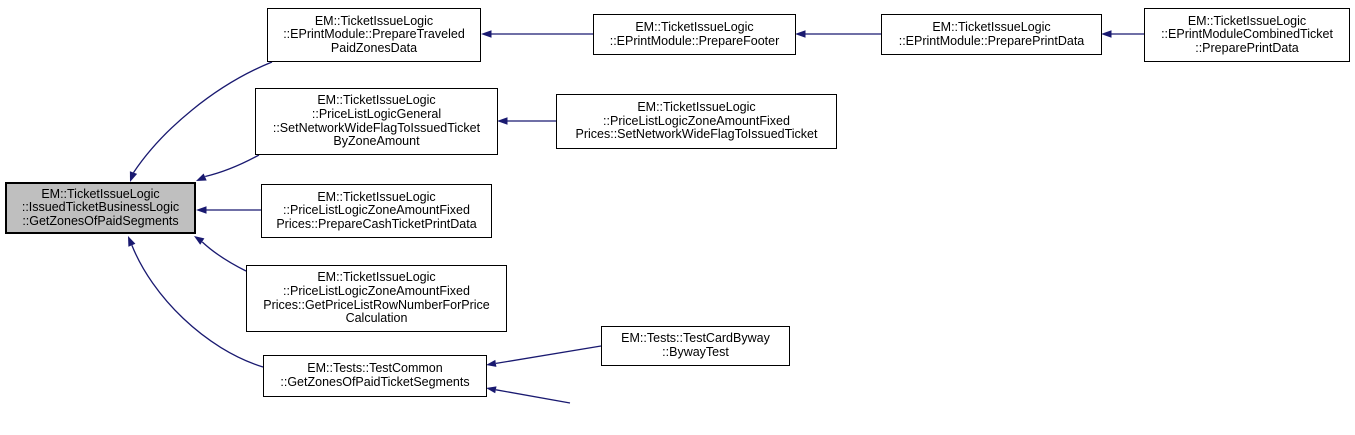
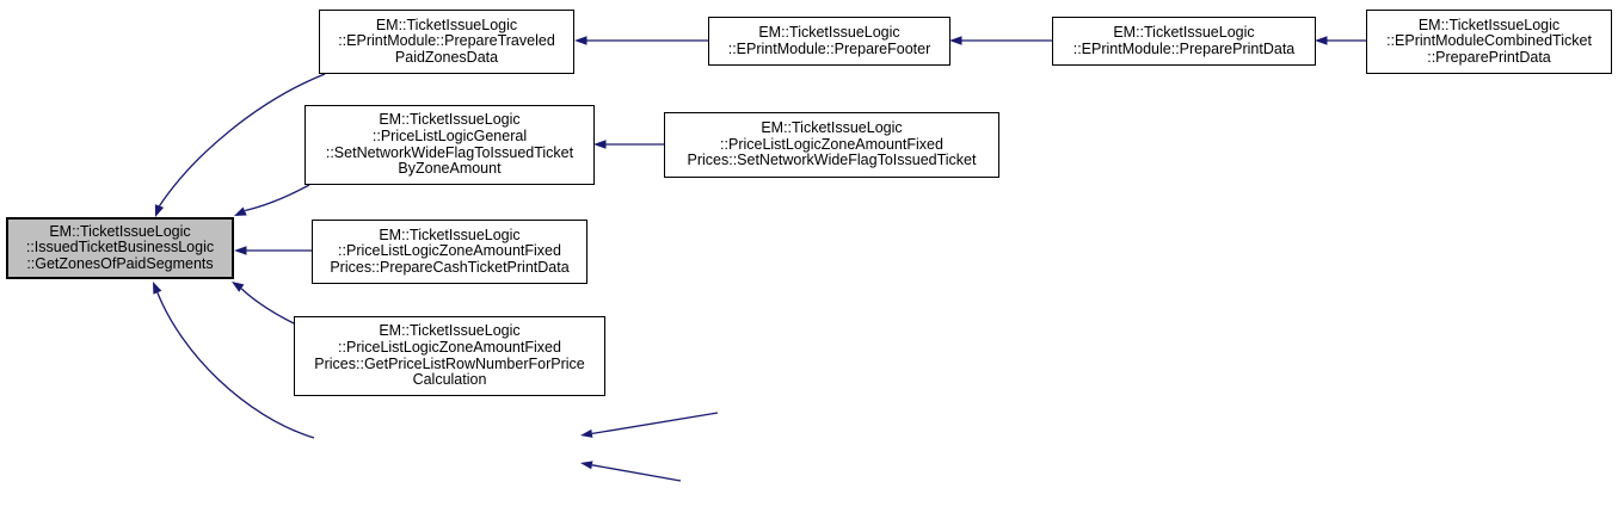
  EM::TicketIssueLogic
  ::IssuedTicketBusinessLogic
  ::GetZonesOfPaidSegments
  EM::TicketIssueLogic
  ::EPrintModule::PrepareTraveled
  PaidZonesData
  EM::TicketIssueLogic
  ::EPrintModule::PrepareFooter
  EM::TicketIssueLogic
  ::EPrintModule::PreparePrintData
  EM::TicketIssueLogic
  ::EPrintModuleCombinedTicket
  ::PreparePrintData
  EM::TicketIssueLogic
  ::PriceListLogicGeneral
  ::SetNetworkWideFlagToIssuedTicket
  ByZoneAmount
  EM::TicketIssueLogic
  ::PriceListLogicZoneAmountFixed
  Prices::SetNetworkWideFlagToIssuedTicket
  EM::TicketIssueLogic
  ::PriceListLogicZoneAmountFixed
  Prices::PrepareCashTicketPrintData
  EM::TicketIssueLogic
  ::PriceListLogicZoneAmountFixed
  Prices::GetPriceListRowNumberForPrice
  Calculation
- EM::Tests::TestCommon
- ::GetZonesOfPaidTicketSegments
- EM::Tests::TestCardByway
- ::BywayTest
